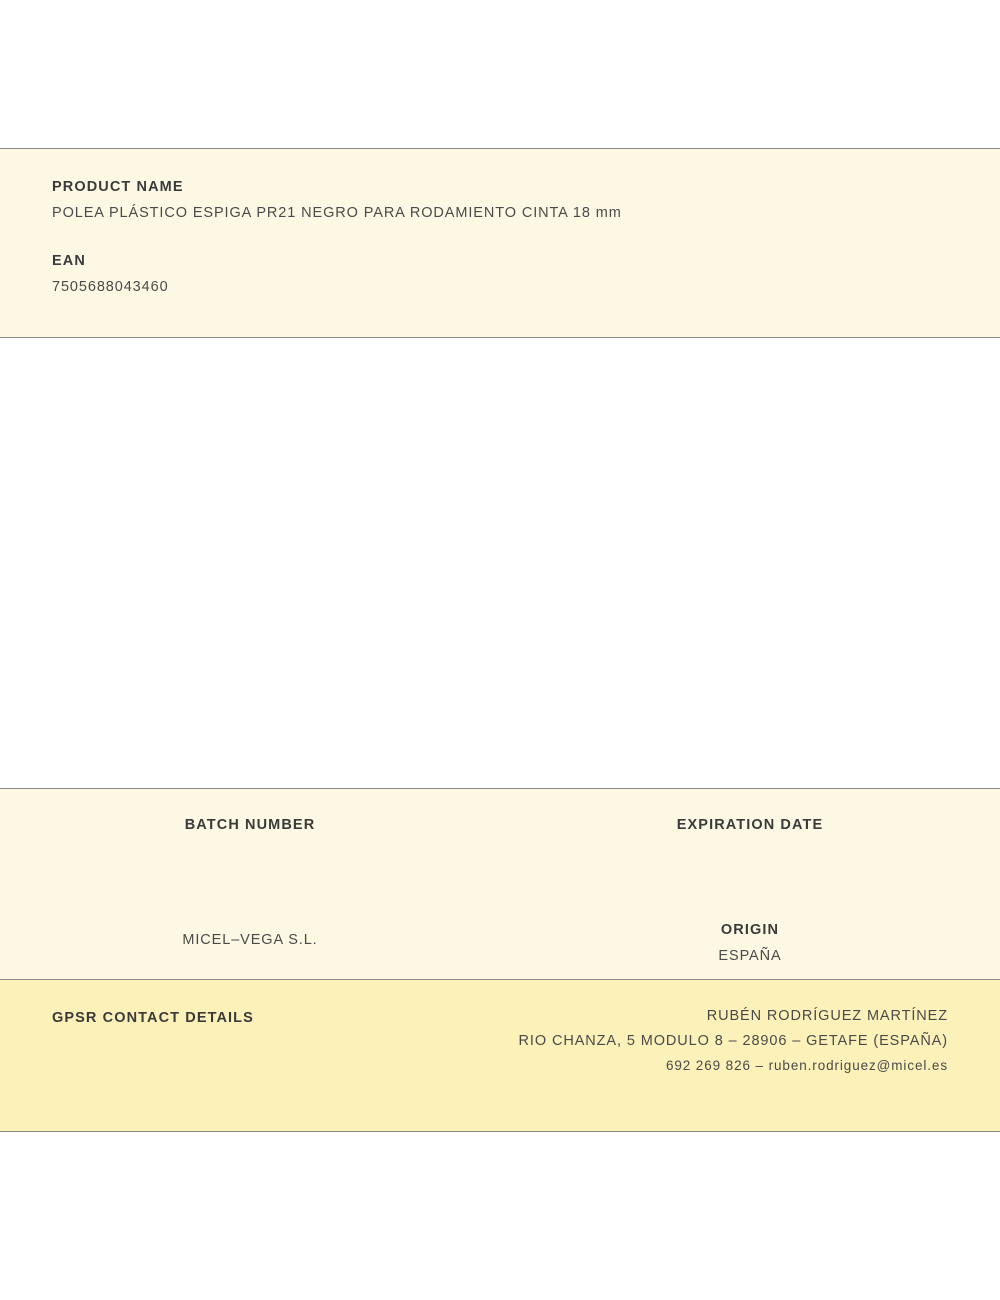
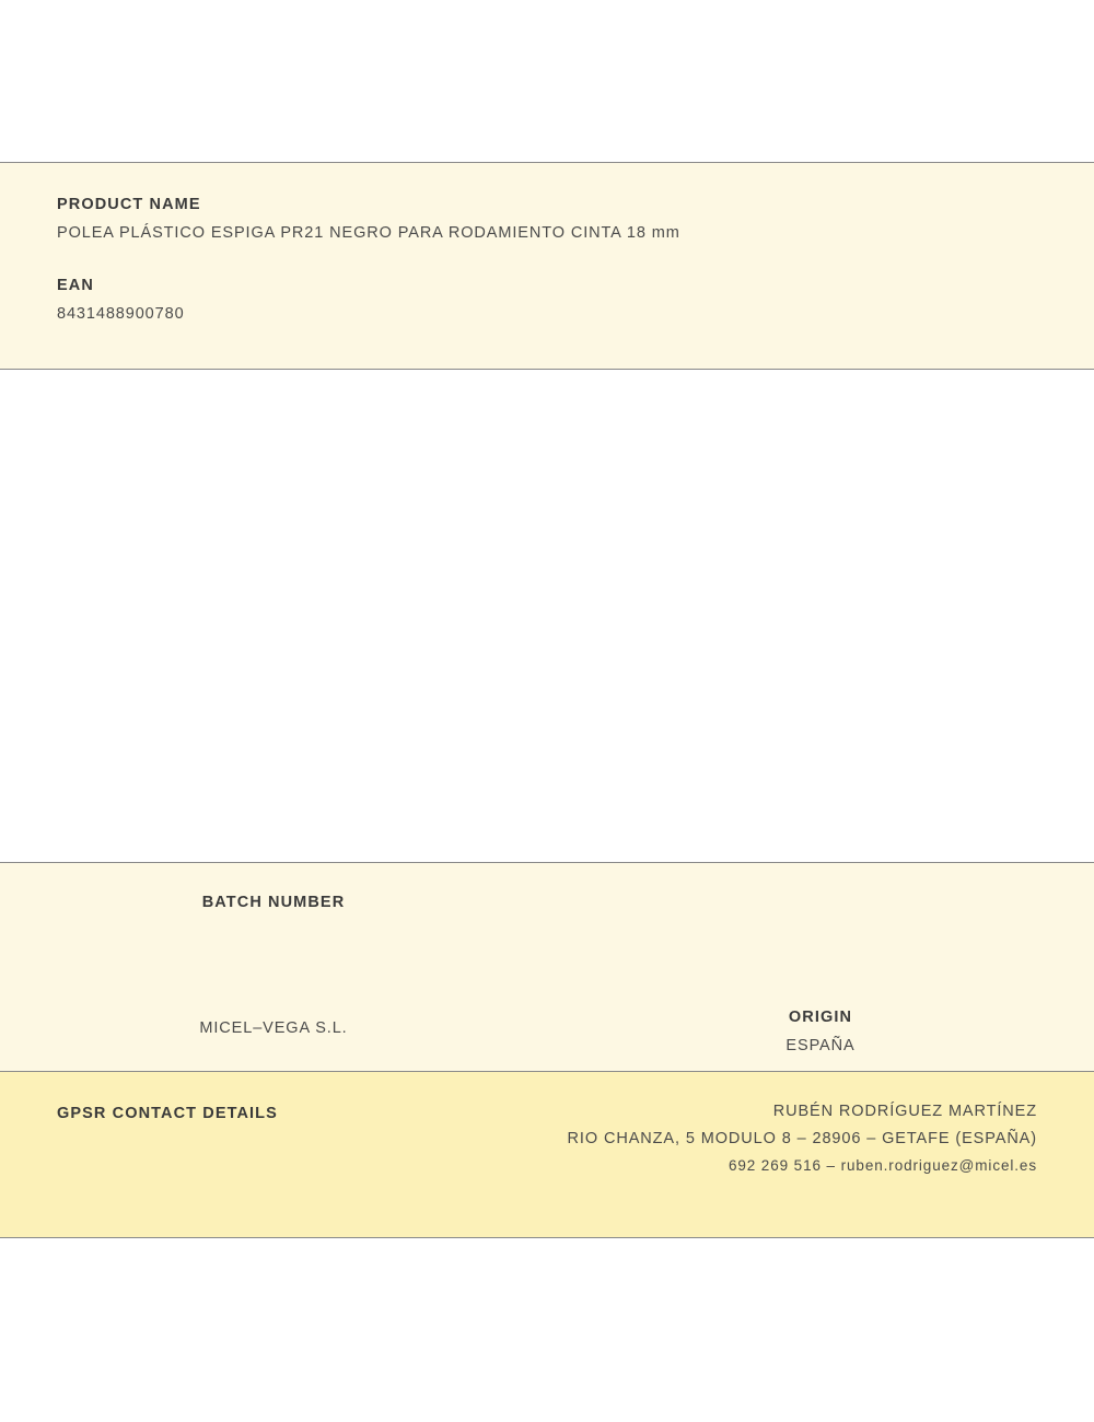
  PRODUCT NAME
  POLEA PLÁSTICO ESPIGA PR21 NEGRO PARA RODAMIENTO CINTA 18 mm
  EAN
- 7505688043460
+ 8431488900780
  BATCH NUMBER
- EXPIRATION DATE
  MICEL–VEGA S.L.
  ORIGIN
  ESPAÑA
  GPSR CONTACT DETAILS
  RUBÉN RODRÍGUEZ MARTÍNEZ
  RIO CHANZA, 5 MODULO 8 – 28906 – GETAFE (ESPAÑA)
- 692 269 826 – ruben.rodriguez@micel.es
+ 692 269 516 – ruben.rodriguez@micel.es
